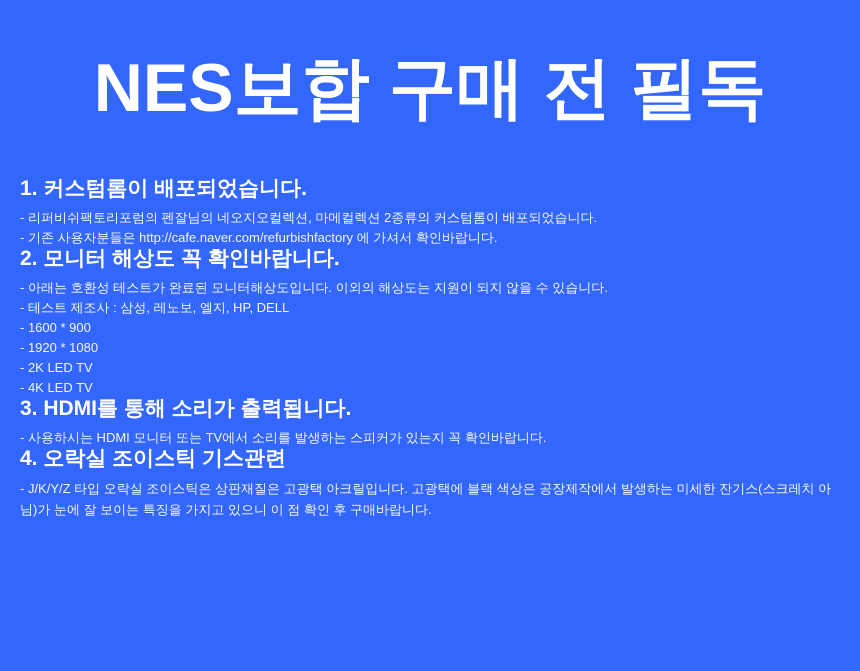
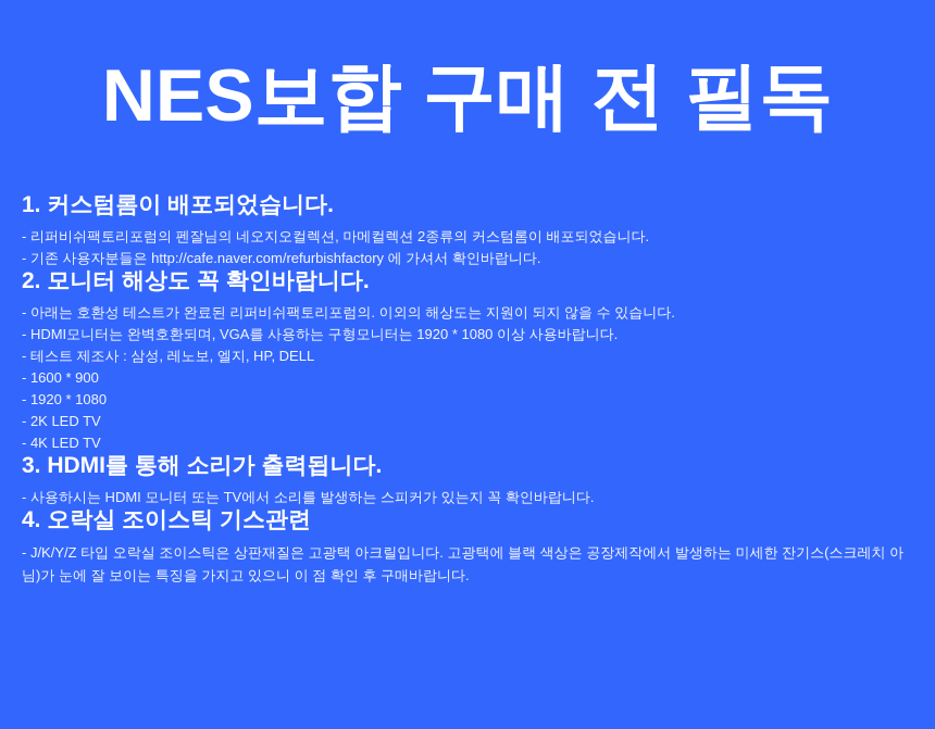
  NES보합 구매 전 필독
  1. 커스텀롬이 배포되었습니다.
  - 리퍼비쉬팩토리포럼의 펜잘님의 네오지오컬렉션, 마메컬렉션 2종류의 커스텀롬이 배포되었습니다.
  - 기존 사용자분들은 http://cafe.naver.com/refurbishfactory 에 가셔서 확인바랍니다.
  2. 모니터 해상도 꼭 확인바랍니다.
- - 아래는 호환성 테스트가 완료된 모니터해상도입니다. 이외의 해상도는 지원이 되지 않을 수 있습니다.
+ - 아래는 호환성 테스트가 완료된 리퍼비쉬팩토리포럼의. 이외의 해상도는 지원이 되지 않을 수 있습니다.
+ - HDMI모니터는 완벽호환되며, VGA를 사용하는 구형모니터는 1920 * 1080 이상 사용바랍니다.
  - 테스트 제조사 : 삼성, 레노보, 엘지, HP, DELL
  - 1600 * 900
  - 1920 * 1080
  - 2K LED TV
  - 4K LED TV
  3. HDMI를 통해 소리가 출력됩니다.
  - 사용하시는 HDMI 모니터 또는 TV에서 소리를 발생하는 스피커가 있는지 꼭 확인바랍니다.
  4. 오락실 조이스틱 기스관련
  - J/K/Y/Z 타입 오락실 조이스틱은 상판재질은 고광택 아크릴입니다. 고광택에 블랙 색상은 공장제작에서 발생하는 미세한 잔기스(스크레치 아님)가 눈에 잘 보이는 특징을 가지고 있으니 이 점 확인 후 구매바랍니다.
